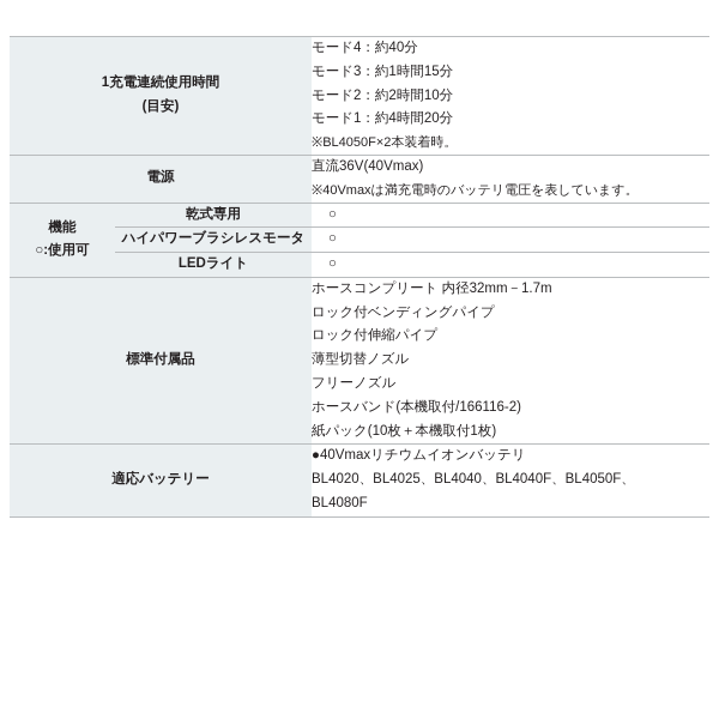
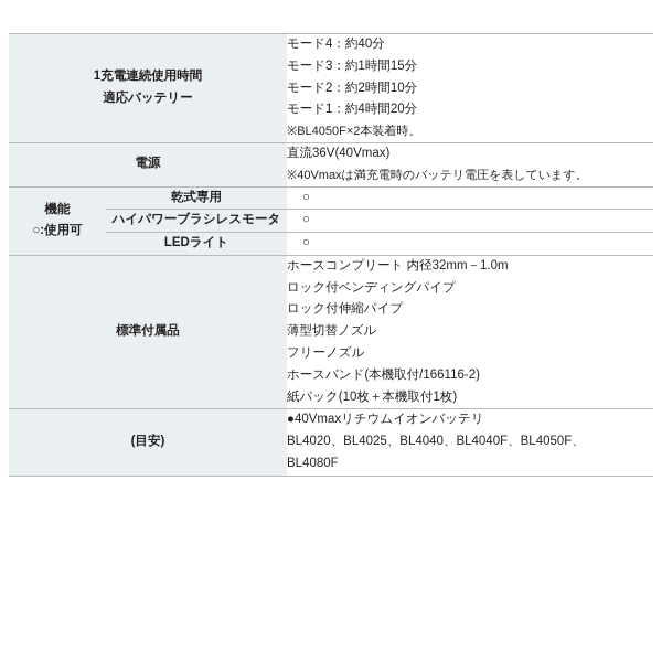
- 1充電連続使用時間 (目安)	モード4：約40分 モード3：約1時間15分 モード2：約2時間10分 モード1：約4時間20分 ※BL4050F×2本装着時。
+ 1充電連続使用時間 適応バッテリー	モード4：約40分 モード3：約1時間15分 モード2：約2時間10分 モード1：約4時間20分 ※BL4050F×2本装着時。
  電源	直流36V(40Vmax) ※40Vmaxは満充電時のバッテリ電圧を表しています。
  機能 ○:使用可	乾式専用	○
  ハイパワーブラシレスモータ	○
  LEDライト	○
- 標準付属品	ホースコンプリート 内径32mm－1.7m ロック付ベンディングパイプ ロック付伸縮パイプ 薄型切替ノズル フリーノズル ホースバンド(本機取付/166116-2) 紙パック(10枚＋本機取付1枚)
+ 標準付属品	ホースコンプリート 内径32mm－1.0m ロック付ベンディングパイプ ロック付伸縮パイプ 薄型切替ノズル フリーノズル ホースバンド(本機取付/166116-2) 紙パック(10枚＋本機取付1枚)
- 適応バッテリー	●40Vmaxリチウムイオンバッテリ BL4020、BL4025、BL4040、BL4040F、BL4050F、 BL4080F
+ (目安)	●40Vmaxリチウムイオンバッテリ BL4020、BL4025、BL4040、BL4040F、BL4050F、 BL4080F
